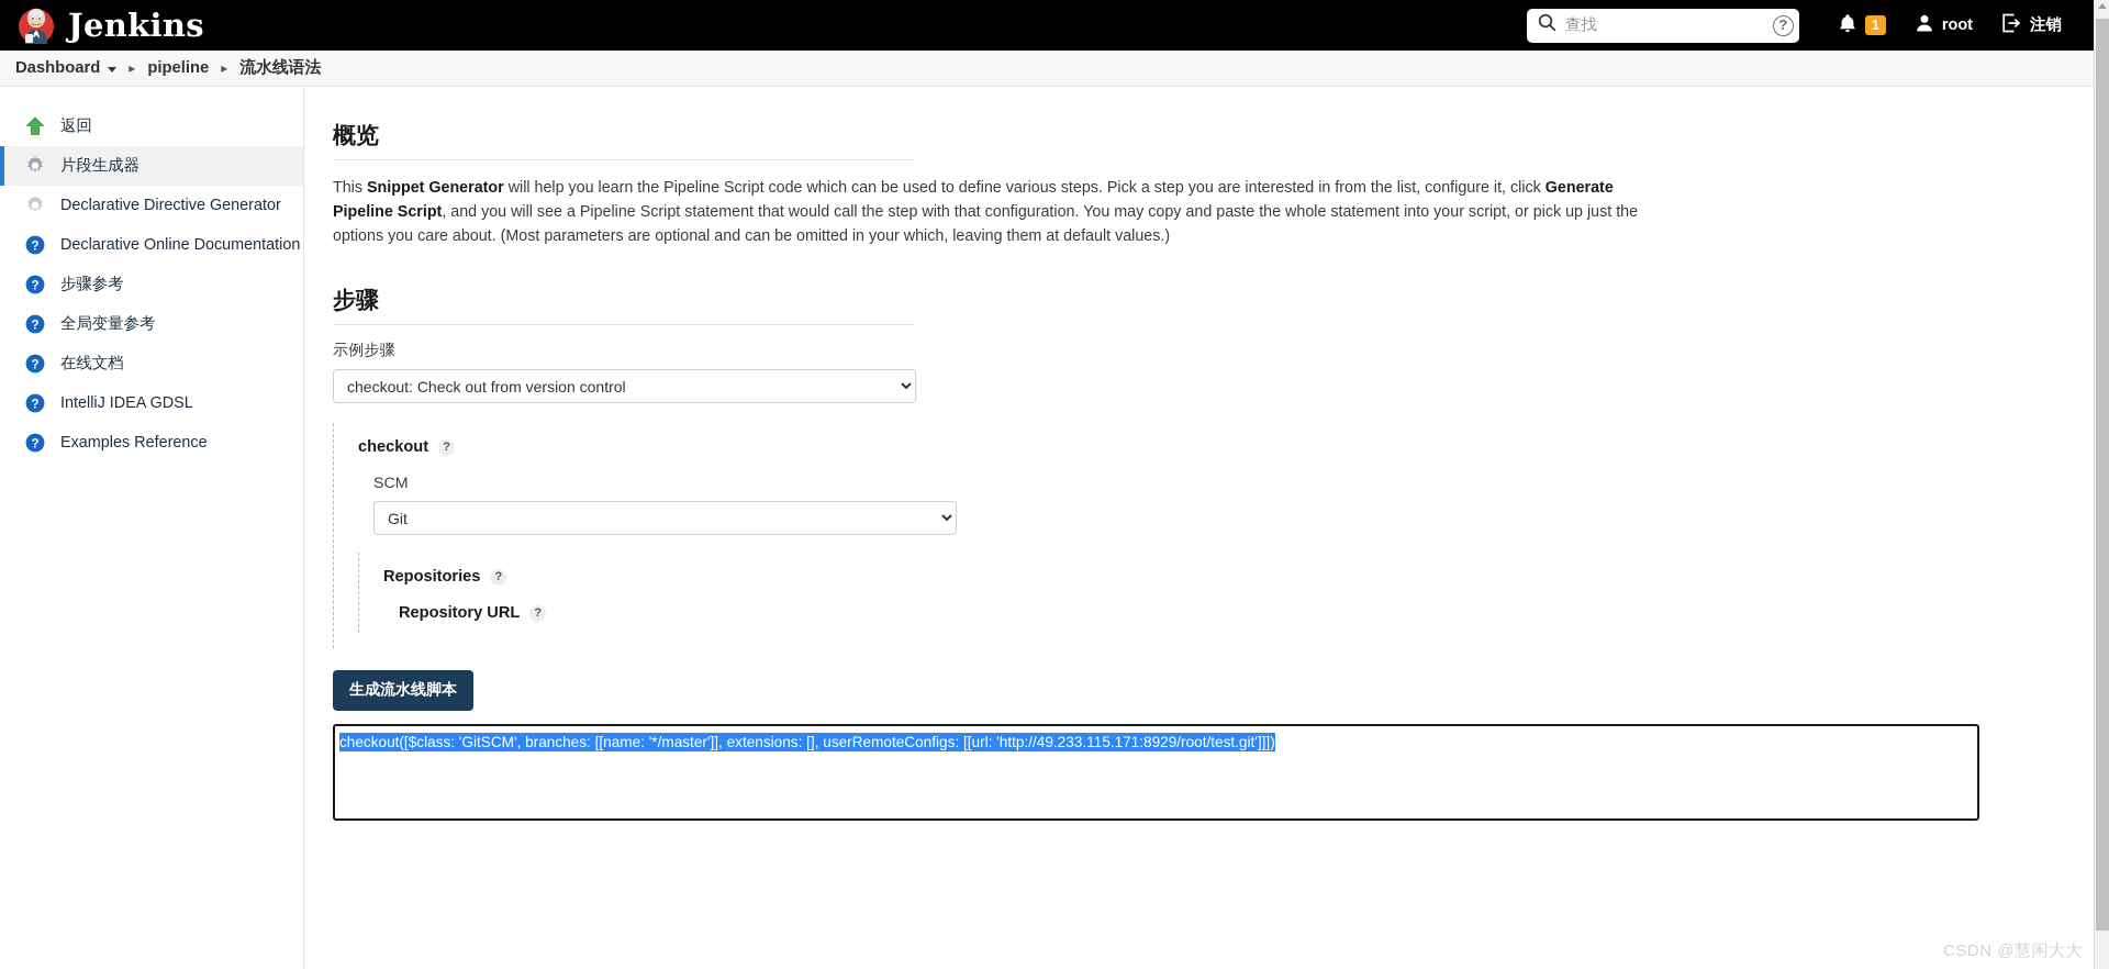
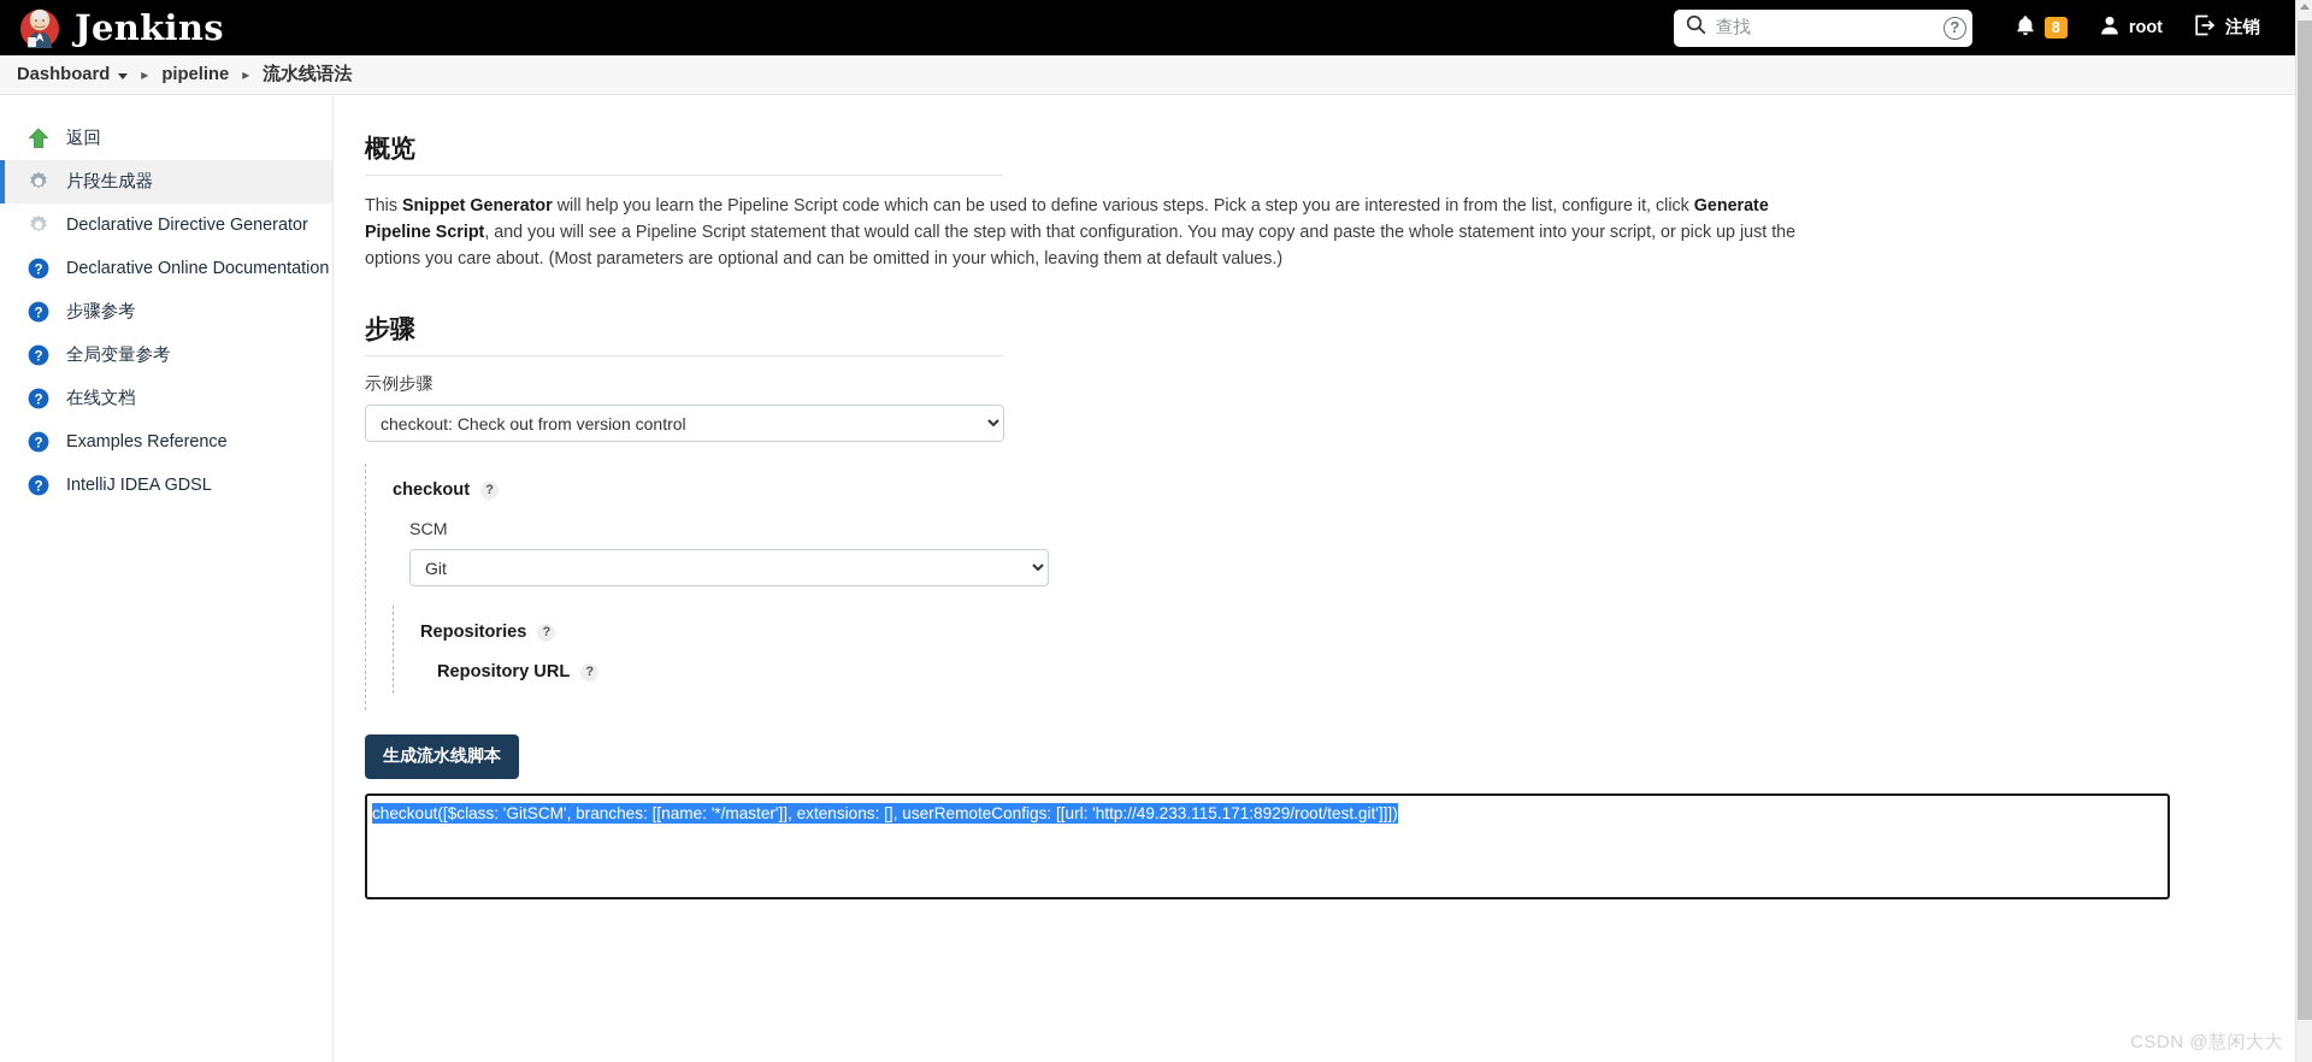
  Jenkins
  查找
  ?
- 1
+ 8
  root
  注销
  Dashboard
  ▸
  pipeline
  ▸
  流水线语法
  返回
  片段生成器
  Declarative Directive Generator
  ?
  Declarative Online Documentation
  ?
  步骤参考
  ?
  全局变量参考
  ?
  在线文档
  ?
- IntelliJ IDEA GDSL
+ Examples Reference
  ?
- Examples Reference
+ IntelliJ IDEA GDSL
  概览
  This Snippet Generator will help you learn the Pipeline Script code which can be used to define various steps. Pick a step you are interested in from the list, configure it, click Generate Pipeline Script, and you will see a Pipeline Script statement that would call the step with that configuration. You may copy and paste the whole statement into your script, or pick up just the options you care about. (Most parameters are optional and can be omitted in your which, leaving them at default values.)
  步骤
  示例步骤
  checkout: Check out from version control
  checkout
  ?
  SCM
  Git
  Repositories
  ?
  Repository URL
  ?
  生成流水线脚本
  checkout([$class: 'GitSCM', branches: [[name: '*/master']], extensions: [], userRemoteConfigs: [[url: 'http://49.233.115.171:8929/root/test.git']]])
  CSDN @慧闲大大
